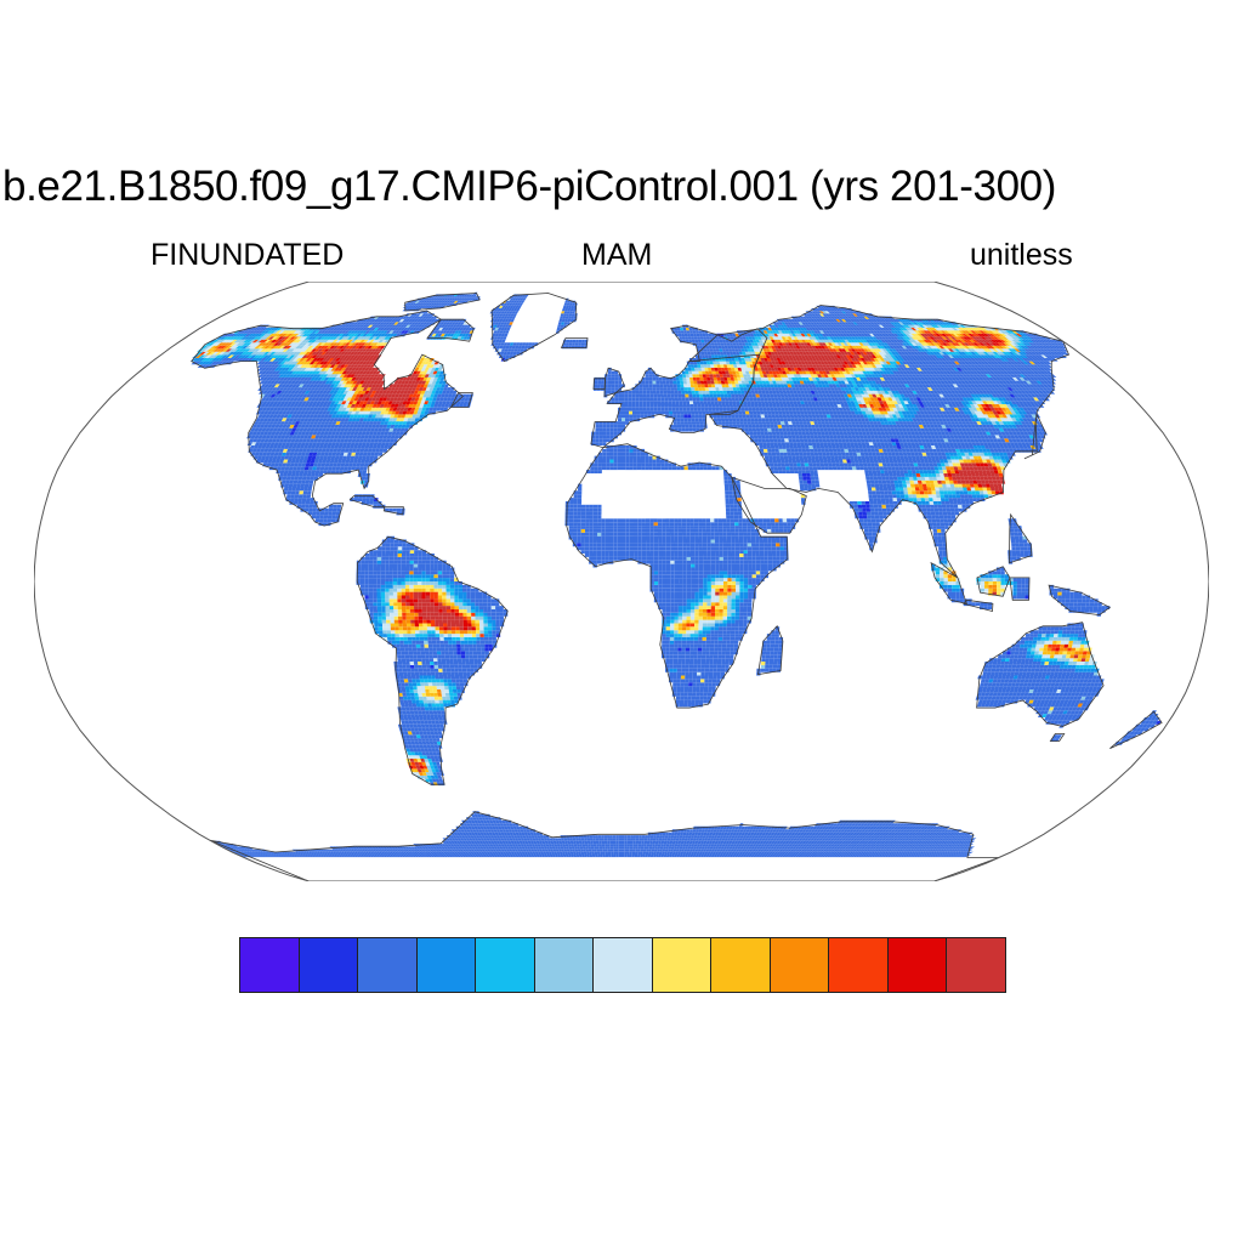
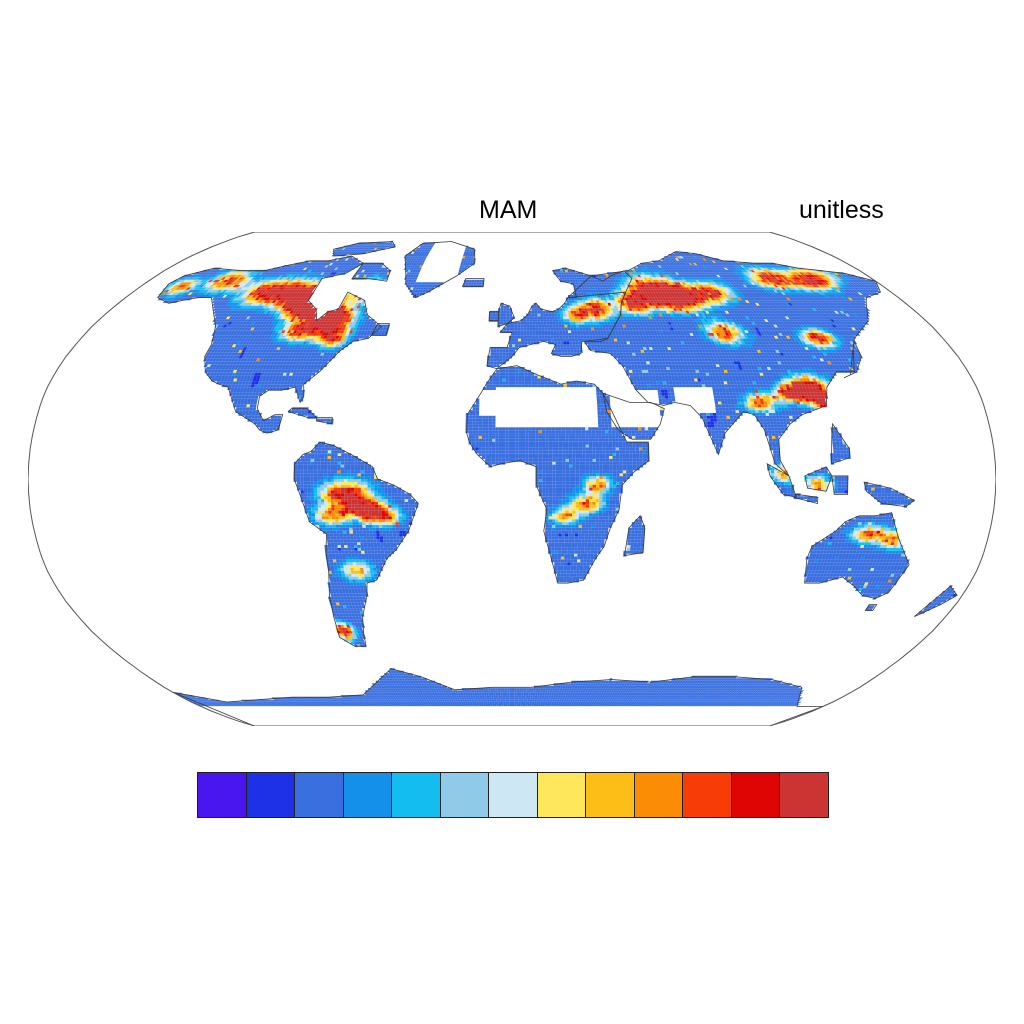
- b.e21.B1850.f09_g17.CMIP6-piControl.001 (yrs 201-300)
- FINUNDATED
  MAM
  unitless
